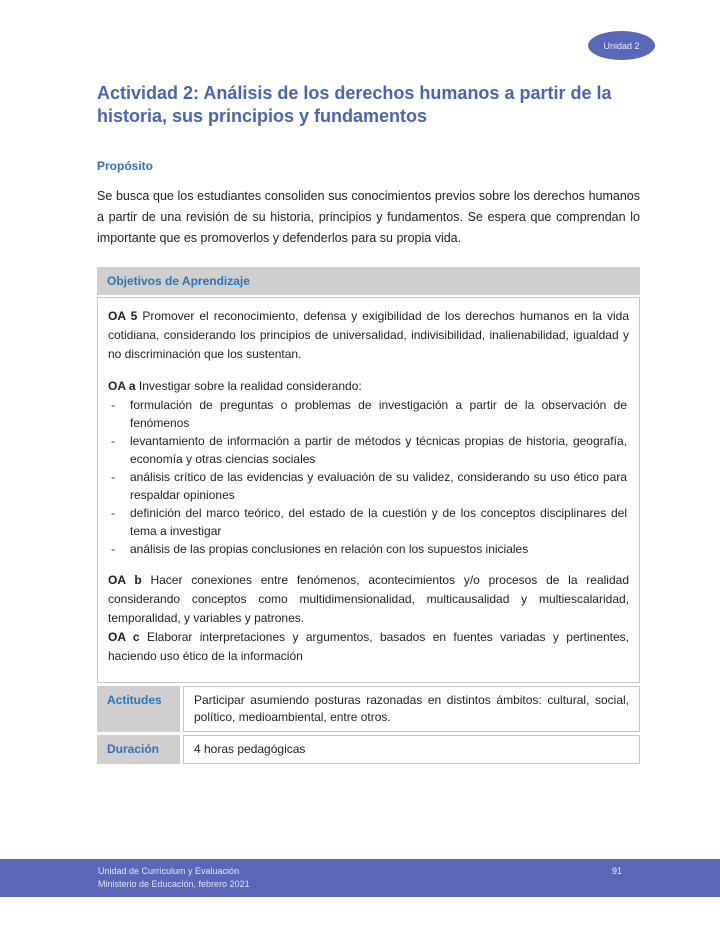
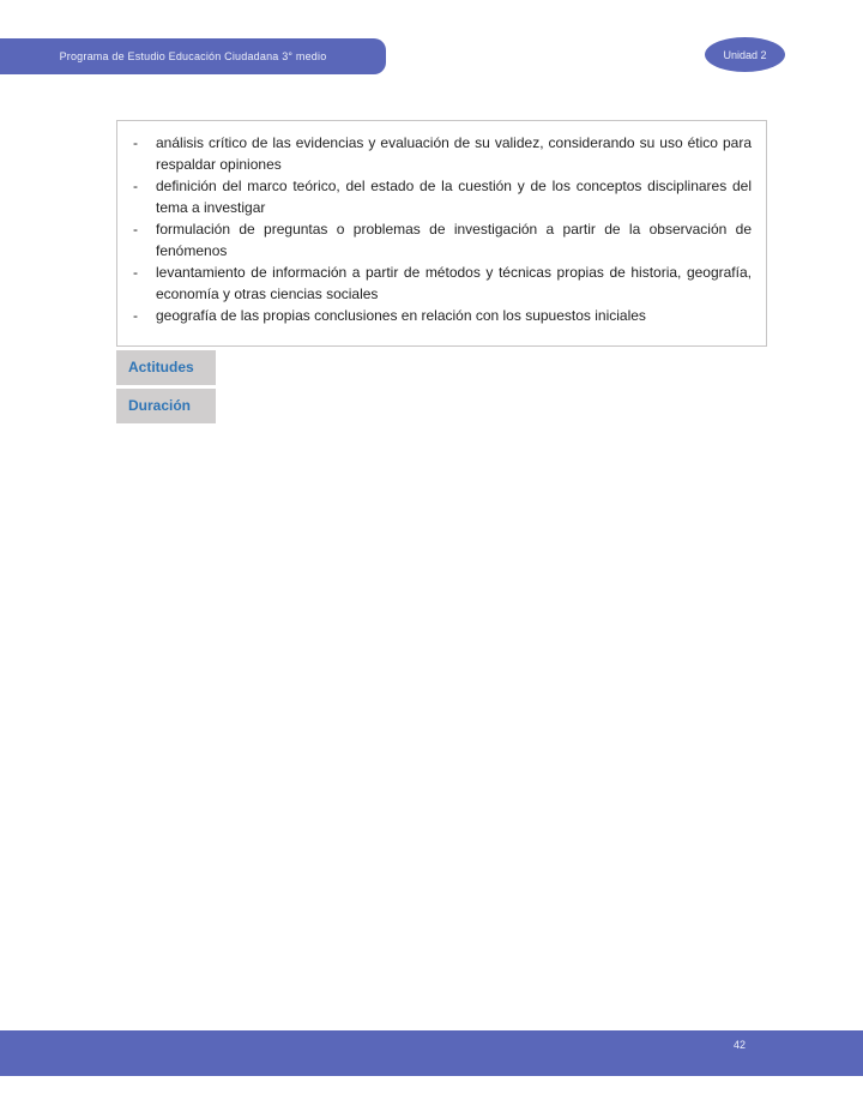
+ Programa de Estudio Educación Ciudadana 3° medio
  Unidad 2
- Actividad 2: Análisis de los derechos humanos a partir de la historia, sus principios y fundamentos
- Propósito
- Se busca que los estudiantes consoliden sus conocimientos previos sobre los derechos humanos a partir de una revisión de su historia, principios y fundamentos. Se espera que comprendan lo importante que es promoverlos y defenderlos para su propia vida.
- Objetivos de Aprendizaje
- OA 5 Promover el reconocimiento, defensa y exigibilidad de los derechos humanos en la vida cotidiana, considerando los principios de universalidad, indivisibilidad, inalienabilidad, igualdad y no discriminación que los sustentan.
- OA a Investigar sobre la realidad considerando:
  -
- formulación de preguntas o problemas de investigación a partir de la observación de fenómenos
+ análisis crítico de las evidencias y evaluación de su validez, considerando su uso ético para respaldar opiniones
  -
- levantamiento de información a partir de métodos y técnicas propias de historia, geografía, economía y otras ciencias sociales
+ definición del marco teórico, del estado de la cuestión y de los conceptos disciplinares del tema a investigar
  -
- análisis crítico de las evidencias y evaluación de su validez, considerando su uso ético para respaldar opiniones
+ formulación de preguntas o problemas de investigación a partir de la observación de fenómenos
  -
- definición del marco teórico, del estado de la cuestión y de los conceptos disciplinares del tema a investigar
+ levantamiento de información a partir de métodos y técnicas propias de historia, geografía, economía y otras ciencias sociales
  -
- análisis de las propias conclusiones en relación con los supuestos iniciales
+ geografía de las propias conclusiones en relación con los supuestos iniciales
- OA b Hacer conexiones entre fenómenos, acontecimientos y/o procesos de la realidad considerando conceptos como multidimensionalidad, multicausalidad y multiescalaridad, temporalidad, y variables y patrones.
- OA c Elaborar interpretaciones y argumentos, basados en fuentes variadas y pertinentes, haciendo uso ético de la información
  Actitudes
- Participar asumiendo posturas razonadas en distintos ámbitos: cultural, social, político, medioambiental, entre otros.
  Duración
- 4 horas pedagógicas
- Unidad de Currículum y Evaluación
- Ministerio de Educación, febrero 2021
- 91
+ 42
